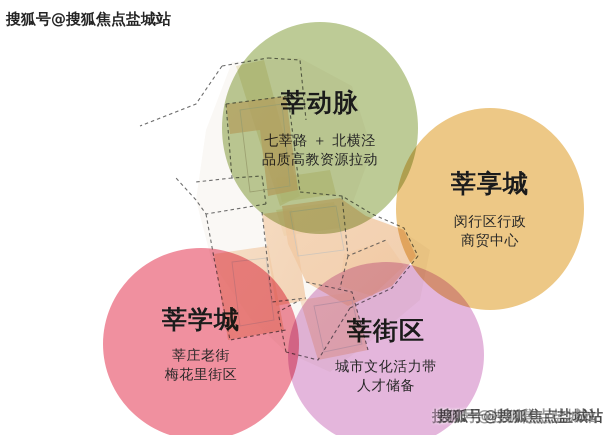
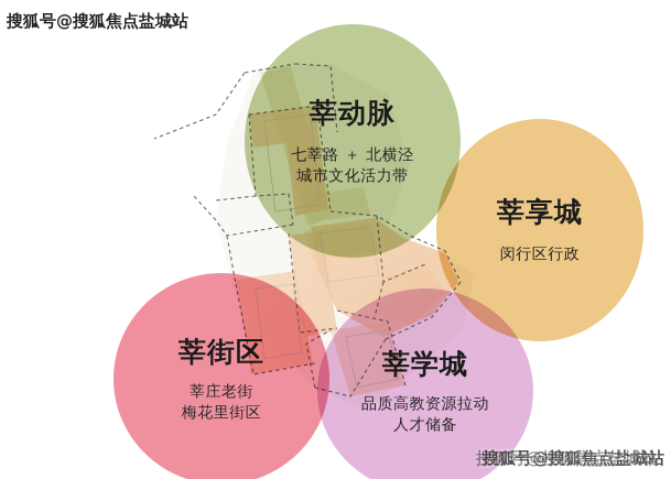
  莘动脉
  七莘路 ＋ 北横泾
- 品质高教资源拉动
+ 城市文化活力带
  莘享城
  闵行区行政
- 商贸中心
- 莘学城
+ 莘街区
  莘庄老街
  梅花里街区
- 莘街区
+ 莘学城
- 城市文化活力带
+ 品质高教资源拉动
  人才储备
  搜狐号@搜狐焦点盐城站
  搜狐号@搜狐焦点盐城站
  搜狐号@搜狐焦点盐城站
